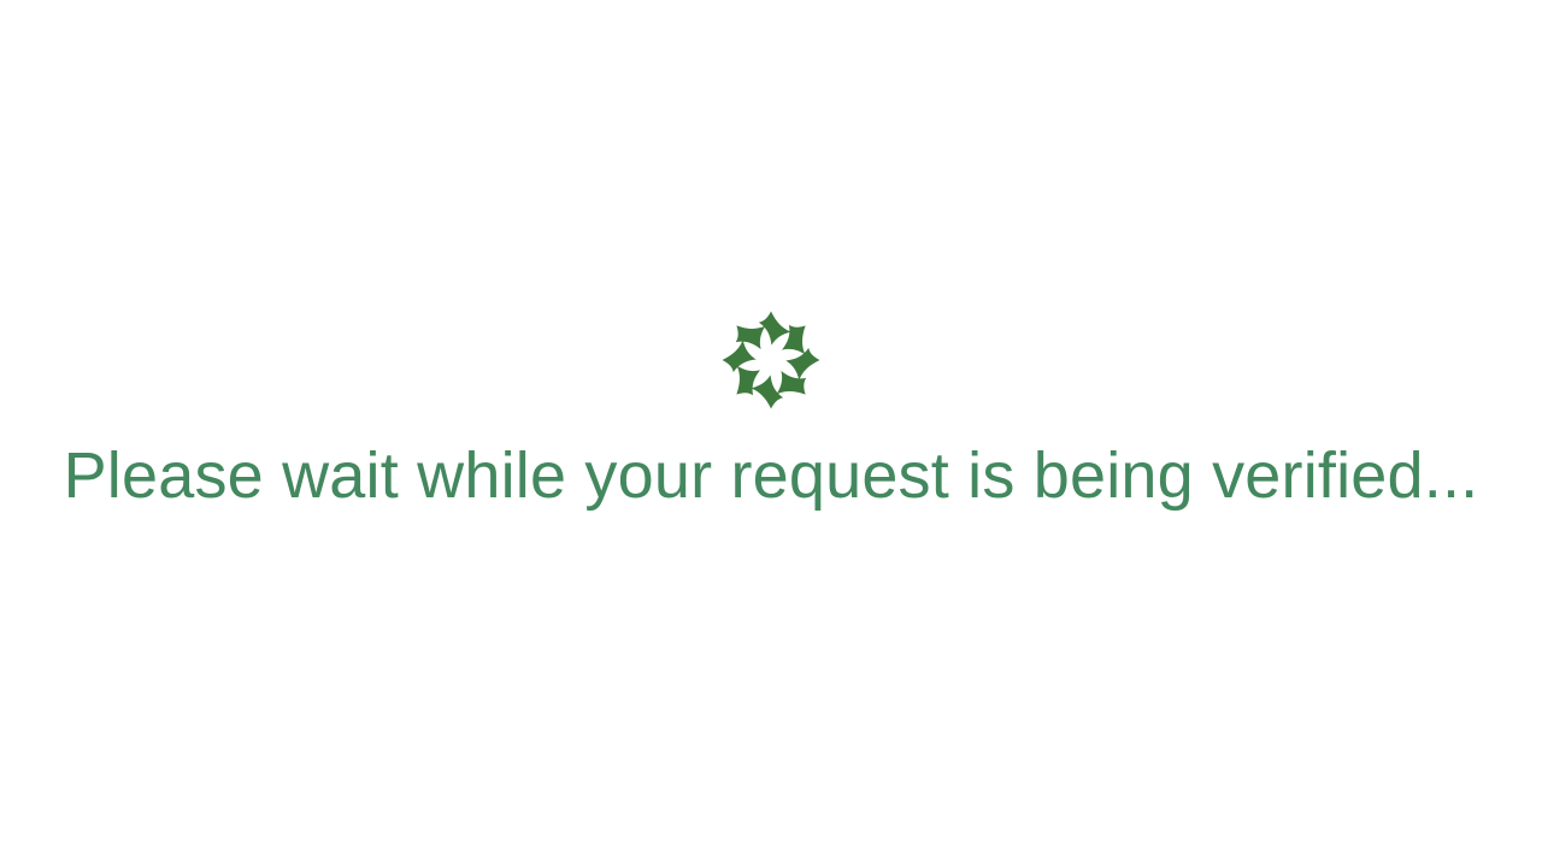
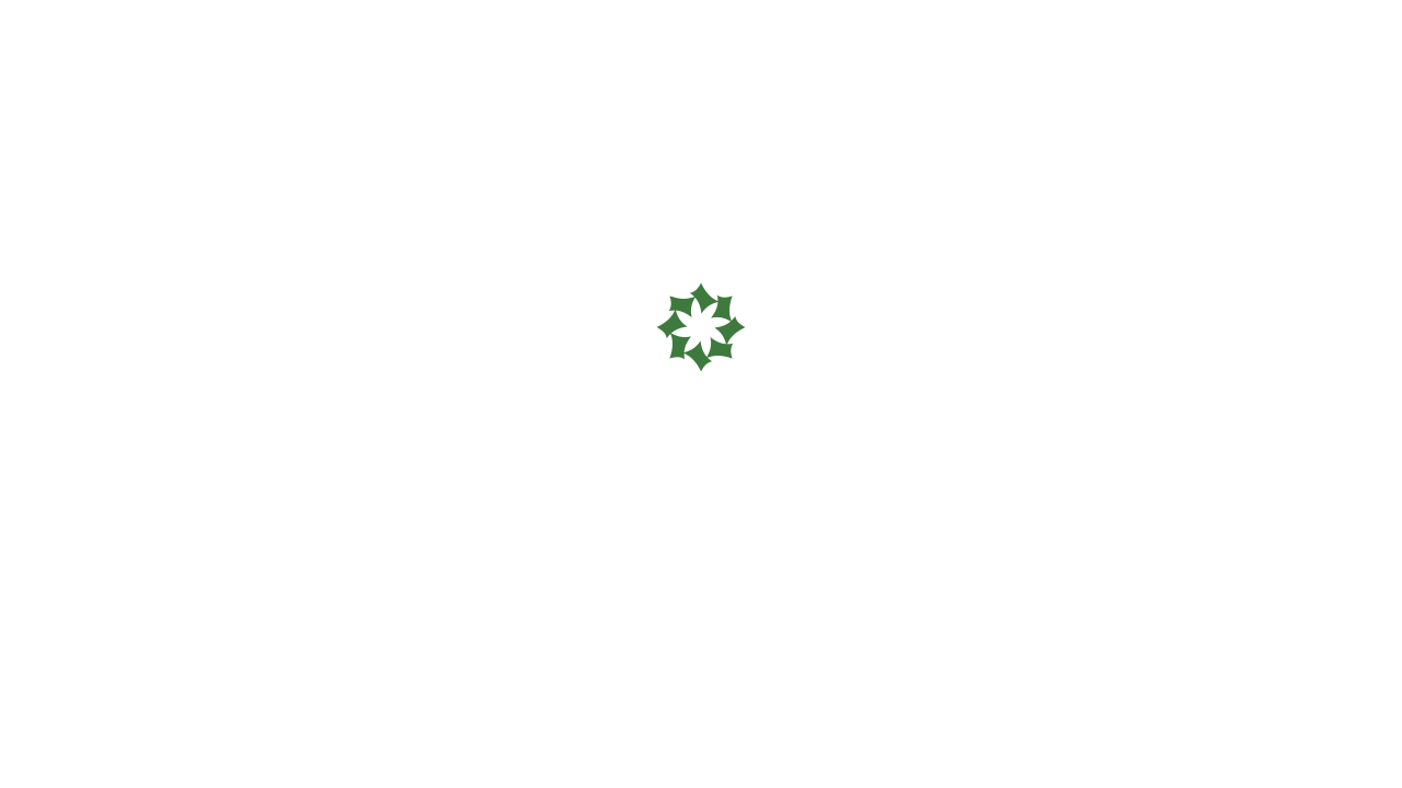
- Please wait while your request is being verified...
